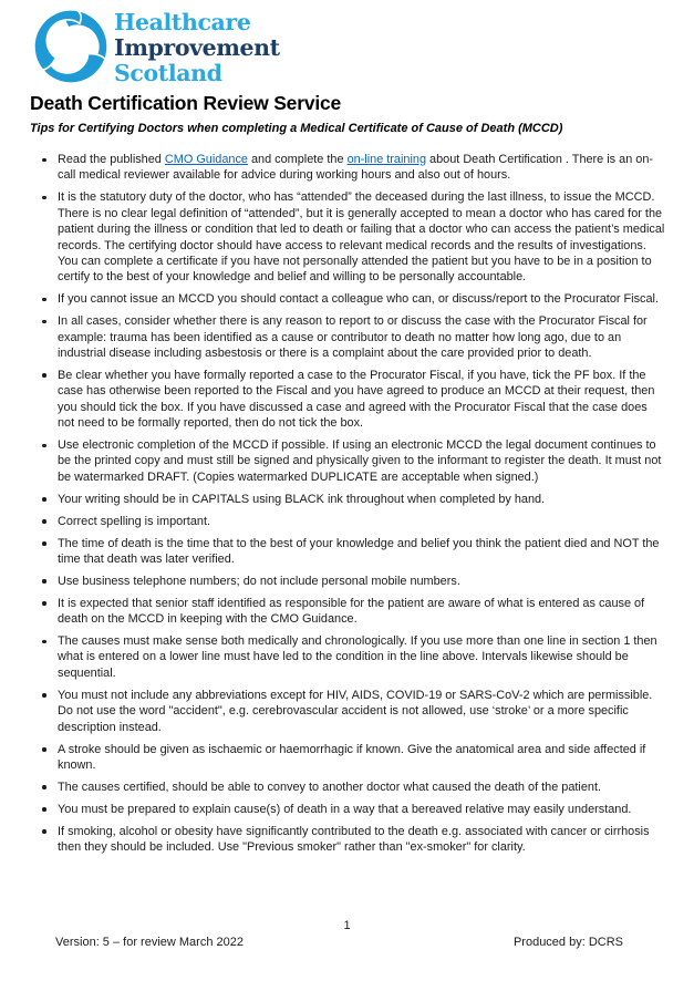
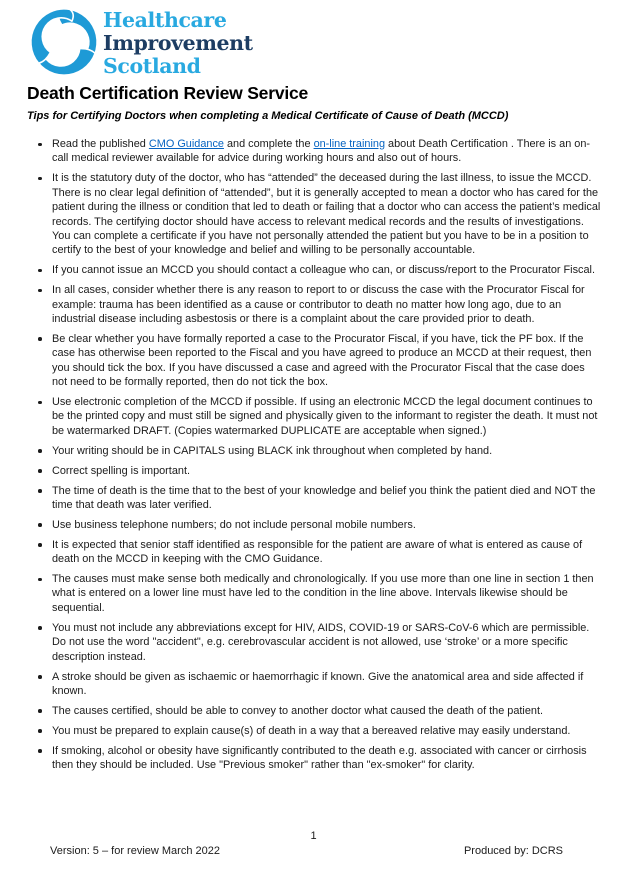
  Healthcare
  Improvement
  Scotland
  Death Certification Review Service
  Tips for Certifying Doctors when completing a Medical Certificate of Cause of Death (MCCD)
  Read the published CMO Guidance and complete the on-line training about Death Certification . There is an on-call medical reviewer available for advice during working hours and also out of hours.
  It is the statutory duty of the doctor, who has “attended” the deceased during the last illness, to issue the MCCD. There is no clear legal definition of “attended”, but it is generally accepted to mean a doctor who has cared for the patient during the illness or condition that led to death or failing that a doctor who can access the patient’s medical records. The certifying doctor should have access to relevant medical records and the results of investigations. You can complete a certificate if you have not personally attended the patient but you have to be in a position to certify to the best of your knowledge and belief and willing to be personally accountable.
  If you cannot issue an MCCD you should contact a colleague who can, or discuss/report to the Procurator Fiscal.
  In all cases, consider whether there is any reason to report to or discuss the case with the Procurator Fiscal for example: trauma has been identified as a cause or contributor to death no matter how long ago, due to an industrial disease including asbestosis or there is a complaint about the care provided prior to death.
  Be clear whether you have formally reported a case to the Procurator Fiscal, if you have, tick the PF box. If the case has otherwise been reported to the Fiscal and you have agreed to produce an MCCD at their request, then you should tick the box. If you have discussed a case and agreed with the Procurator Fiscal that the case does not need to be formally reported, then do not tick the box.
  Use electronic completion of the MCCD if possible. If using an electronic MCCD the legal document continues to be the printed copy and must still be signed and physically given to the informant to register the death. It must not be watermarked DRAFT. (Copies watermarked DUPLICATE are acceptable when signed.)
  Your writing should be in CAPITALS using BLACK ink throughout when completed by hand.
  Correct spelling is important.
  The time of death is the time that to the best of your knowledge and belief you think the patient died and NOT the time that death was later verified.
  Use business telephone numbers; do not include personal mobile numbers.
  It is expected that senior staff identified as responsible for the patient are aware of what is entered as cause of death on the MCCD in keeping with the CMO Guidance.
  The causes must make sense both medically and chronologically. If you use more than one line in section 1 then what is entered on a lower line must have led to the condition in the line above. Intervals likewise should be sequential.
- You must not include any abbreviations except for HIV, AIDS, COVID-19 or SARS-CoV-2 which are permissible. Do not use the word "accident", e.g. cerebrovascular accident is not allowed, use ‘stroke’ or a more specific description instead.
+ You must not include any abbreviations except for HIV, AIDS, COVID-19 or SARS-CoV-6 which are permissible. Do not use the word "accident", e.g. cerebrovascular accident is not allowed, use ‘stroke’ or a more specific description instead.
  A stroke should be given as ischaemic or haemorrhagic if known. Give the anatomical area and side affected if known.
  The causes certified, should be able to convey to another doctor what caused the death of the patient.
  You must be prepared to explain cause(s) of death in a way that a bereaved relative may easily understand.
  If smoking, alcohol or obesity have significantly contributed to the death e.g. associated with cancer or cirrhosis then they should be included. Use "Previous smoker" rather than "ex-smoker" for clarity.
  1
  Version: 5 – for review March 2022
  Produced by: DCRS
